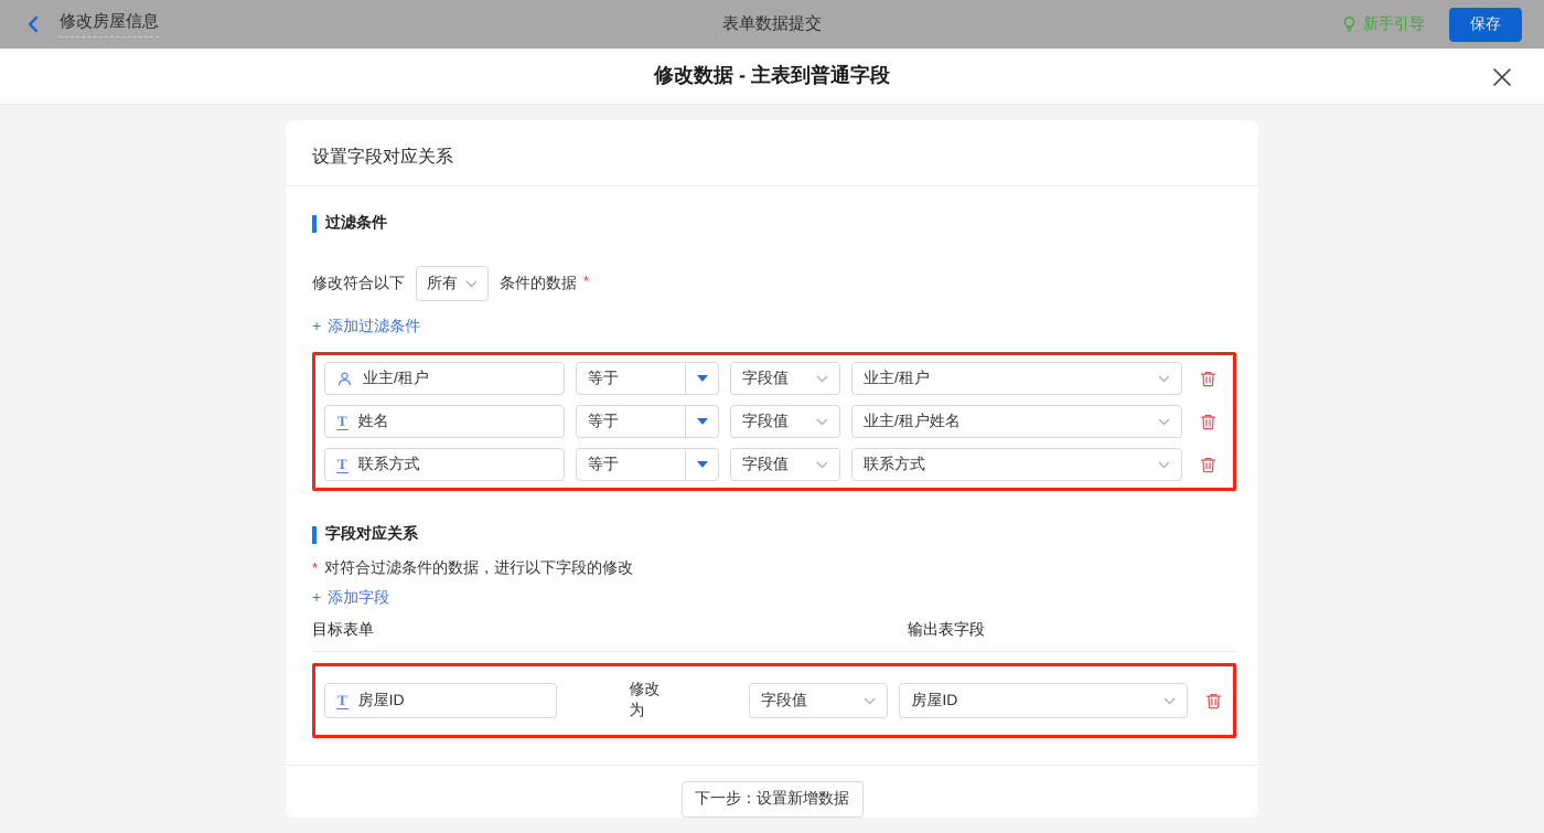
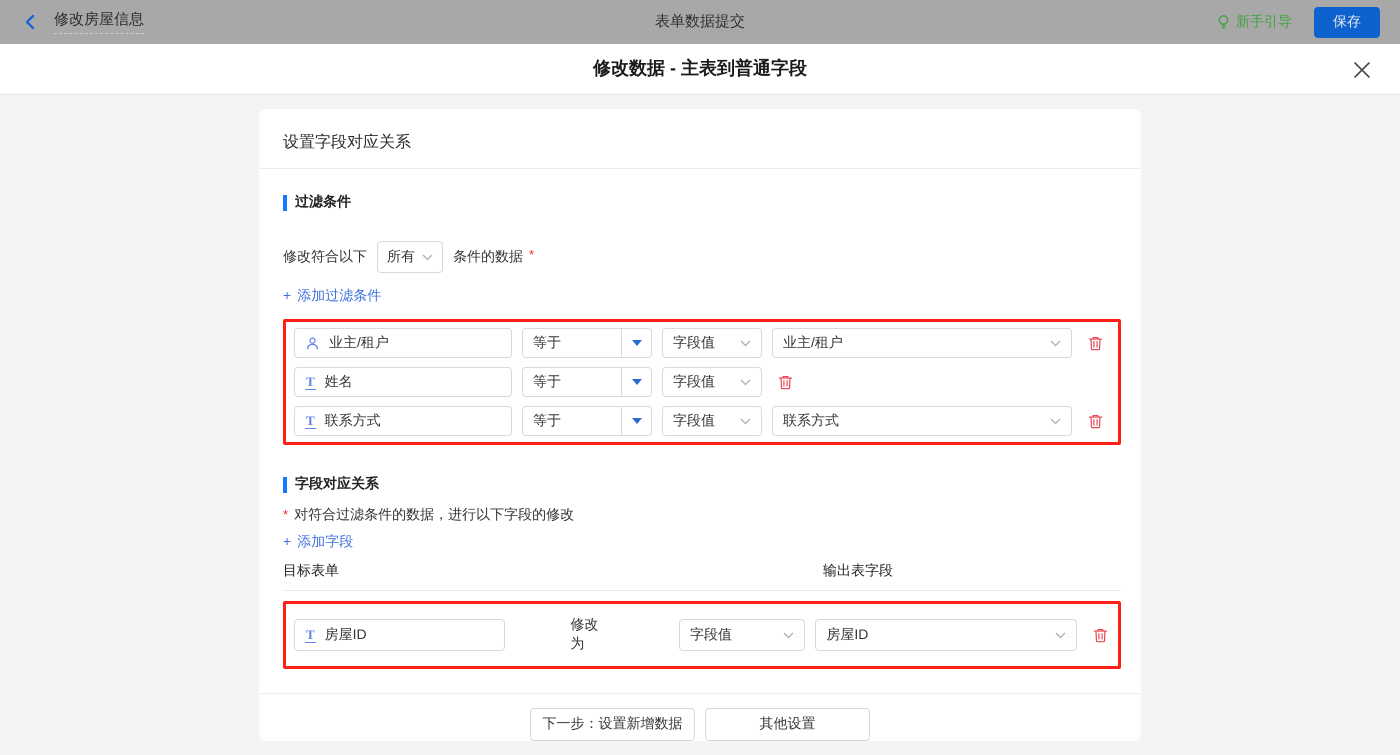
  表单数据提交
  修改房屋信息
  新手引导
  保存
  修改数据 - 主表到普通字段
  设置字段对应关系
  过滤条件
  修改符合以下
  所有
  条件的数据
  *
  + 添加过滤条件
  业主/租户
  等于
  字段值
  业主/租户
  T
  姓名
  等于
  字段值
- 业主/租户姓名
  T
  联系方式
  等于
  字段值
  联系方式
  字段对应关系
  * 对符合过滤条件的数据，进行以下字段的修改
  + 添加字段
  目标表单
  输出表字段
  T
  房屋ID
  修改为
  字段值
  房屋ID
  下一步：设置新增数据
+ 其他设置
